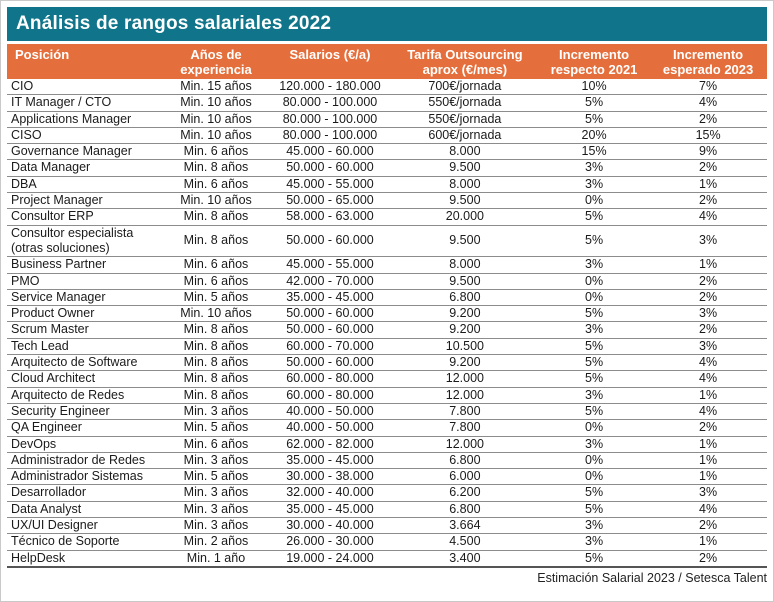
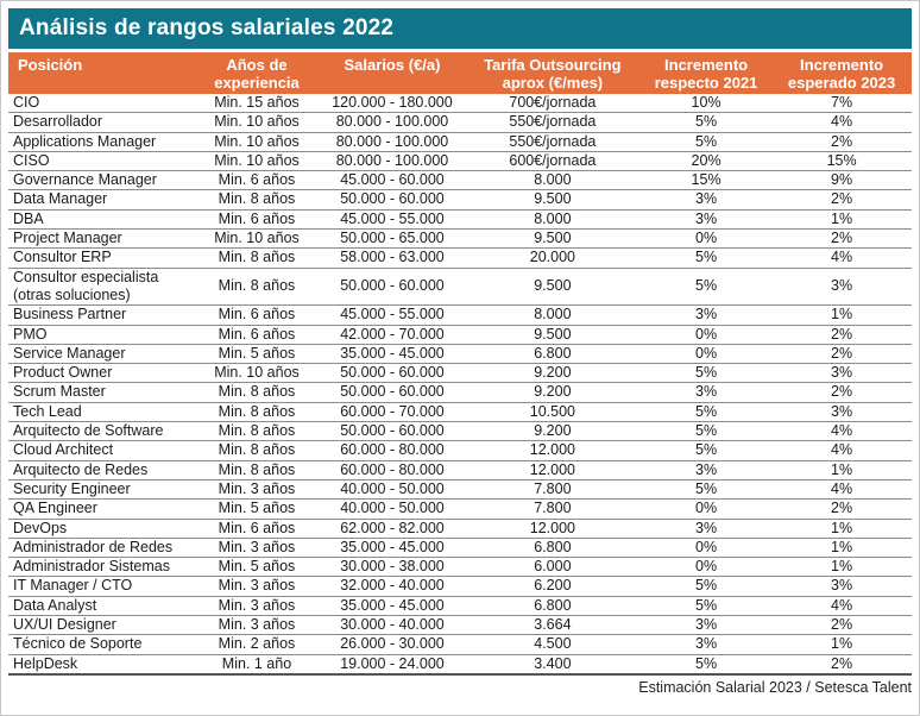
  Análisis de rangos salariales 2022
  Posición	Años de experiencia	Salarios (€/a)	Tarifa Outsourcing aprox (€/mes)	Incremento respecto 2021	Incremento esperado 2023
  CIO	Min. 15 años	120.000 - 180.000	700€/jornada	10%	7%
- IT Manager / CTO	Min. 10 años	80.000 - 100.000	550€/jornada	5%	4%
+ Desarrollador	Min. 10 años	80.000 - 100.000	550€/jornada	5%	4%
  Applications Manager	Min. 10 años	80.000 - 100.000	550€/jornada	5%	2%
  CISO	Min. 10 años	80.000 - 100.000	600€/jornada	20%	15%
  Governance Manager	Min. 6 años	45.000 - 60.000	8.000	15%	9%
  Data Manager	Min. 8 años	50.000 - 60.000	9.500	3%	2%
  DBA	Min. 6 años	45.000 - 55.000	8.000	3%	1%
  Project Manager	Min. 10 años	50.000 - 65.000	9.500	0%	2%
  Consultor ERP	Min. 8 años	58.000 - 63.000	20.000	5%	4%
  Consultor especialista (otras soluciones)	Min. 8 años	50.000 - 60.000	9.500	5%	3%
  Business Partner	Min. 6 años	45.000 - 55.000	8.000	3%	1%
  PMO	Min. 6 años	42.000 - 70.000	9.500	0%	2%
  Service Manager	Min. 5 años	35.000 - 45.000	6.800	0%	2%
  Product Owner	Min. 10 años	50.000 - 60.000	9.200	5%	3%
  Scrum Master	Min. 8 años	50.000 - 60.000	9.200	3%	2%
  Tech Lead	Min. 8 años	60.000 - 70.000	10.500	5%	3%
  Arquitecto de Software	Min. 8 años	50.000 - 60.000	9.200	5%	4%
  Cloud Architect	Min. 8 años	60.000 - 80.000	12.000	5%	4%
  Arquitecto de Redes	Min. 8 años	60.000 - 80.000	12.000	3%	1%
  Security Engineer	Min. 3 años	40.000 - 50.000	7.800	5%	4%
  QA Engineer	Min. 5 años	40.000 - 50.000	7.800	0%	2%
  DevOps	Min. 6 años	62.000 - 82.000	12.000	3%	1%
  Administrador de Redes	Min. 3 años	35.000 - 45.000	6.800	0%	1%
  Administrador Sistemas	Min. 5 años	30.000 - 38.000	6.000	0%	1%
- Desarrollador	Min. 3 años	32.000 - 40.000	6.200	5%	3%
+ IT Manager / CTO	Min. 3 años	32.000 - 40.000	6.200	5%	3%
  Data Analyst	Min. 3 años	35.000 - 45.000	6.800	5%	4%
  UX/UI Designer	Min. 3 años	30.000 - 40.000	3.664	3%	2%
  Técnico de Soporte	Min. 2 años	26.000 - 30.000	4.500	3%	1%
  HelpDesk	Min. 1 año	19.000 - 24.000	3.400	5%	2%
  Estimación Salarial 2023 / Setesca Talent
